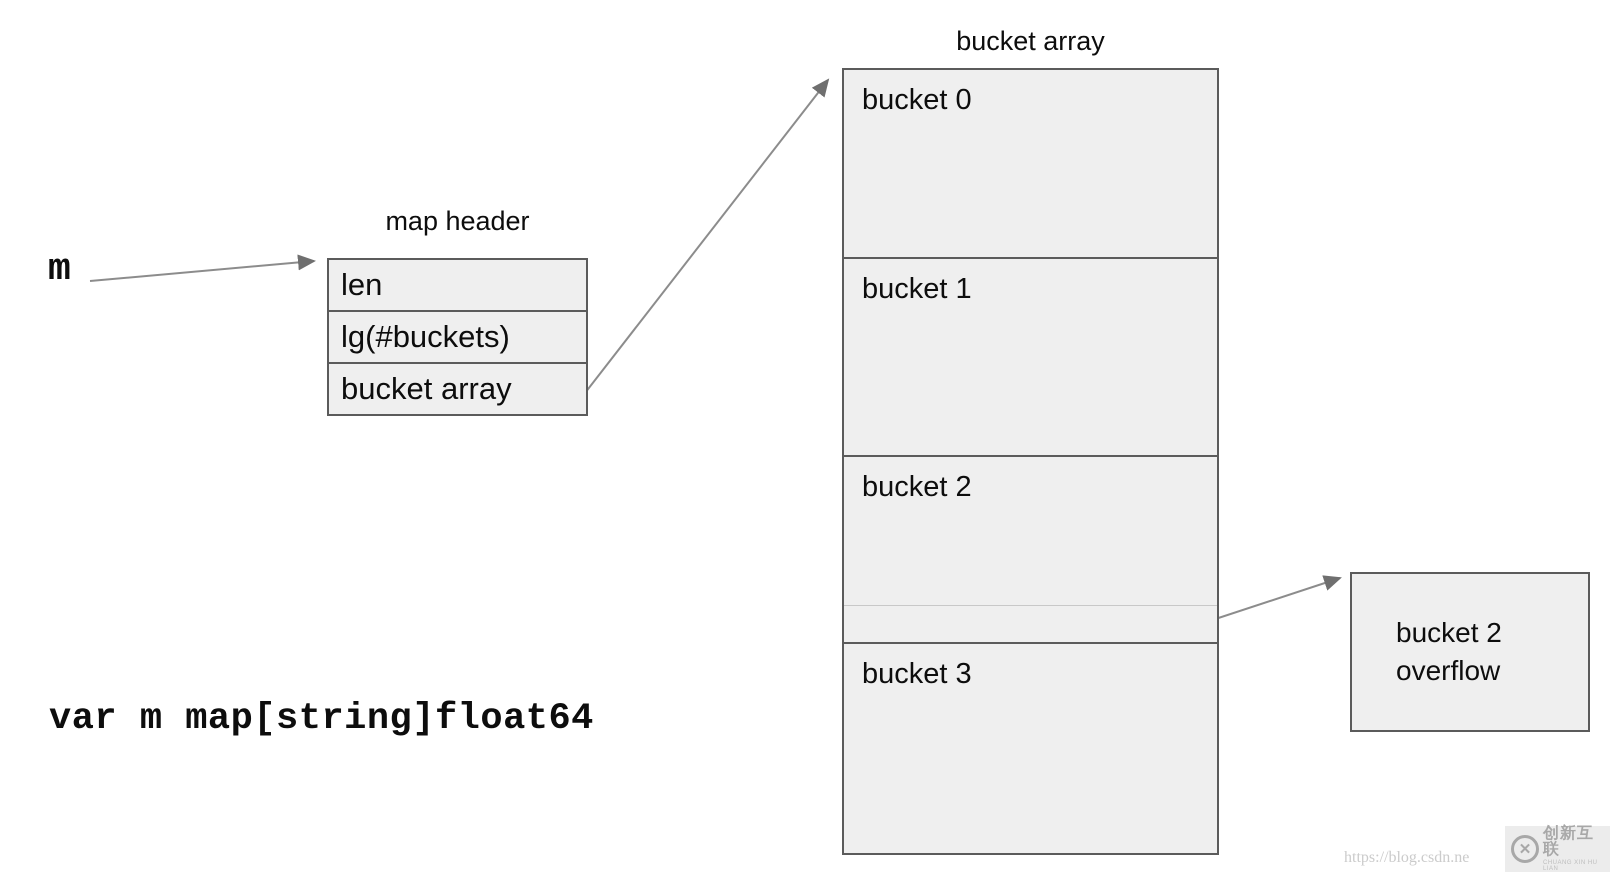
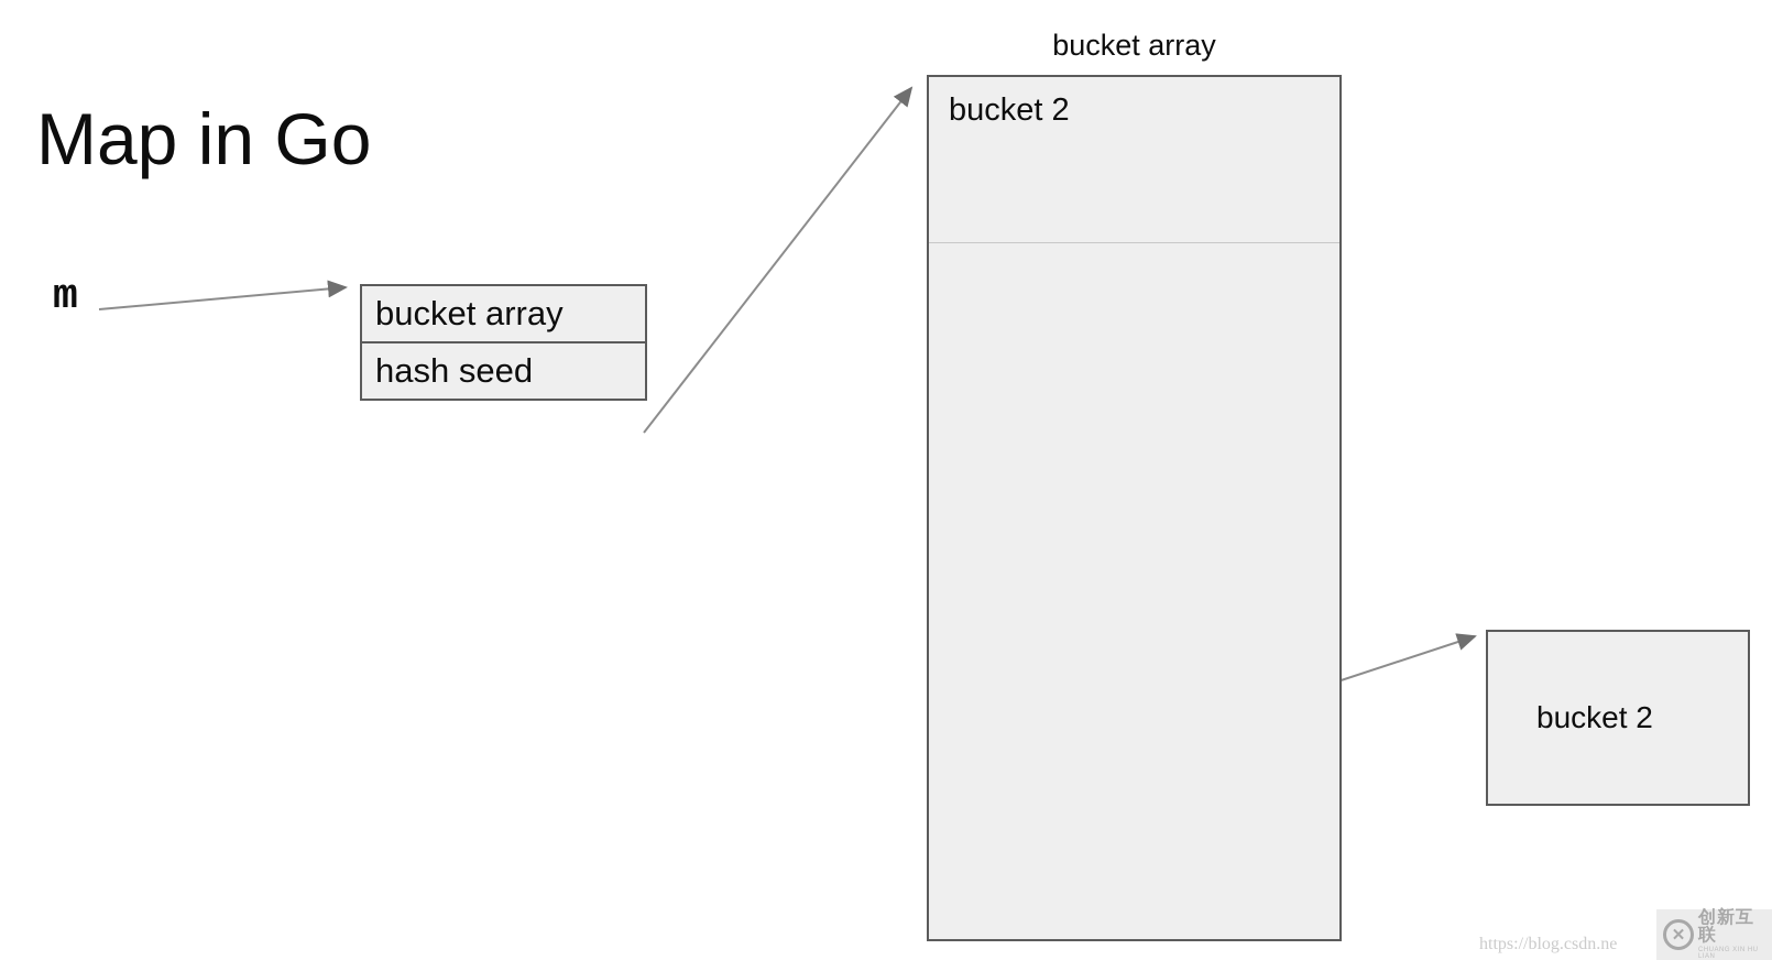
+ Map in Go
  m
- map header
- len
- lg(#buckets)
  bucket array
+ hash seed
  bucket array
- bucket 0
- bucket 1
  bucket 2
- bucket 3
  bucket 2
- overflow
- var m map[string]float64
  https://blog.csdn.ne
  ✕
  创新互联
